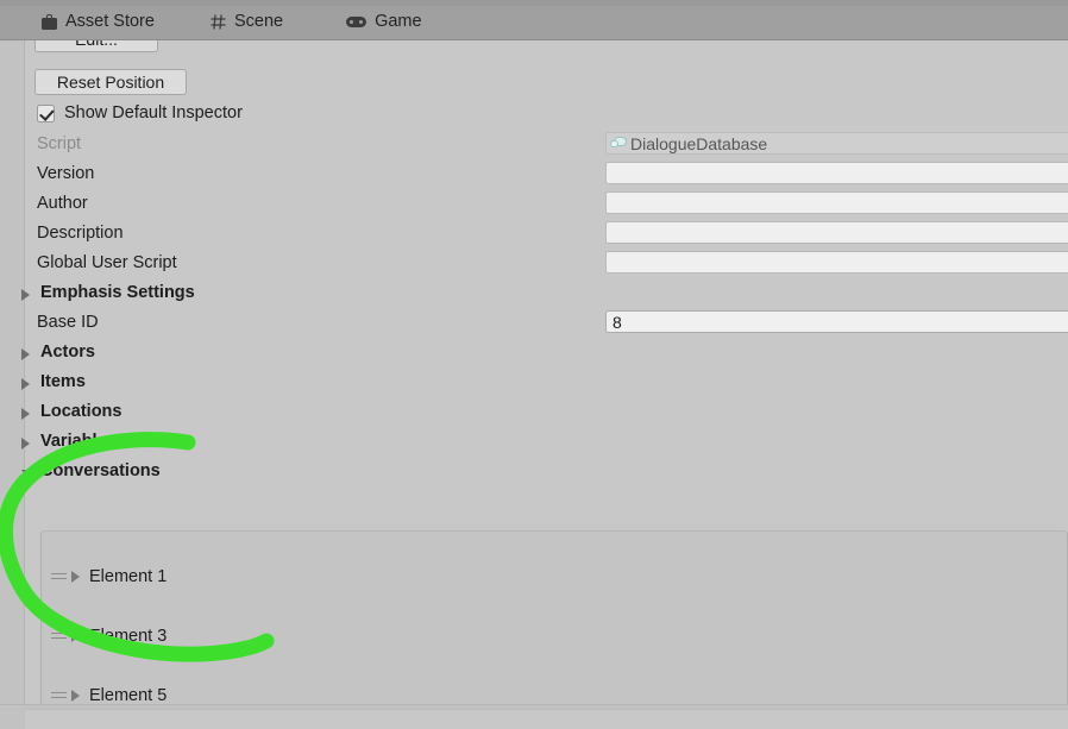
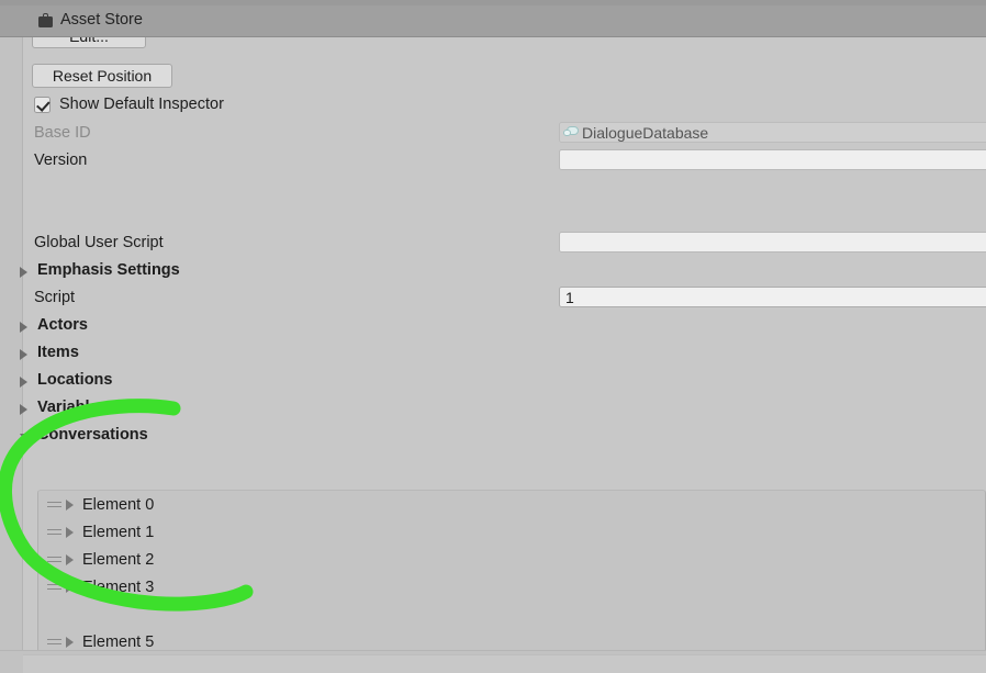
  Asset Store
- Scene
- Game
  Reset Position
  Show Default Inspector
- Script
+ Base ID
  DialogueDatabase
  Version
- Author
- Description
  Global User Script
  Emphasis Settings
- Base ID
+ Script
- 8
+ 1
  Actors
  Items
  Locations
  onversations
+ Element 0
  Element 1
+ Element 2
  Element 5
